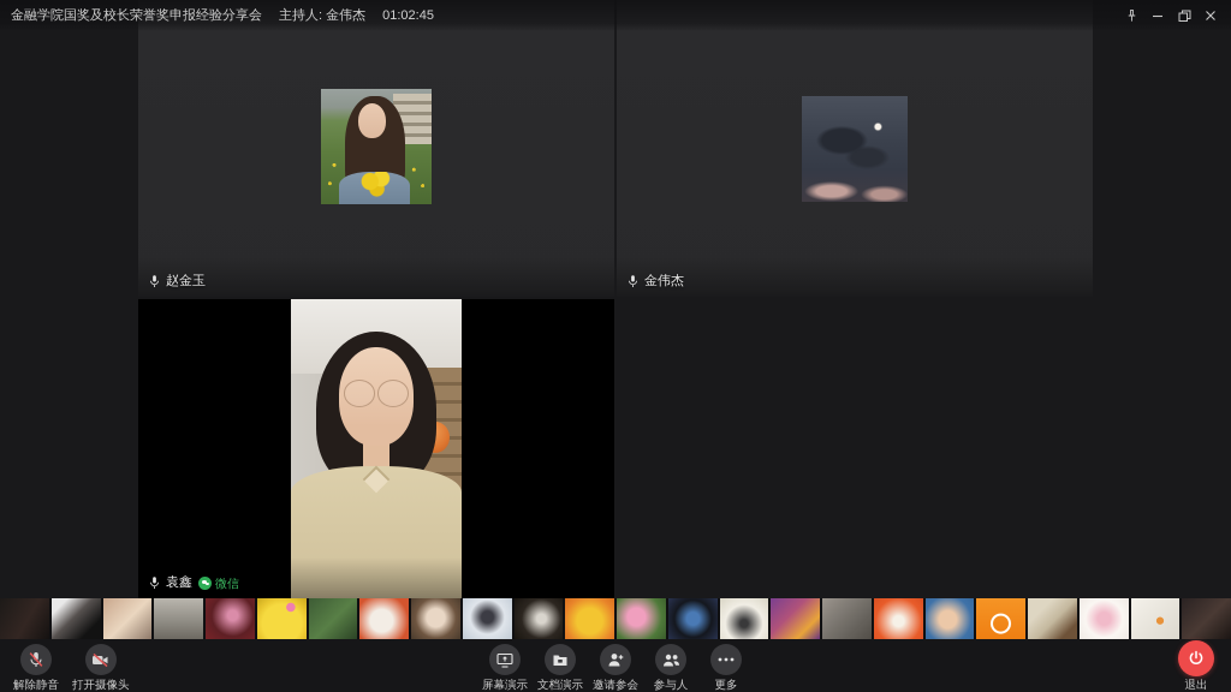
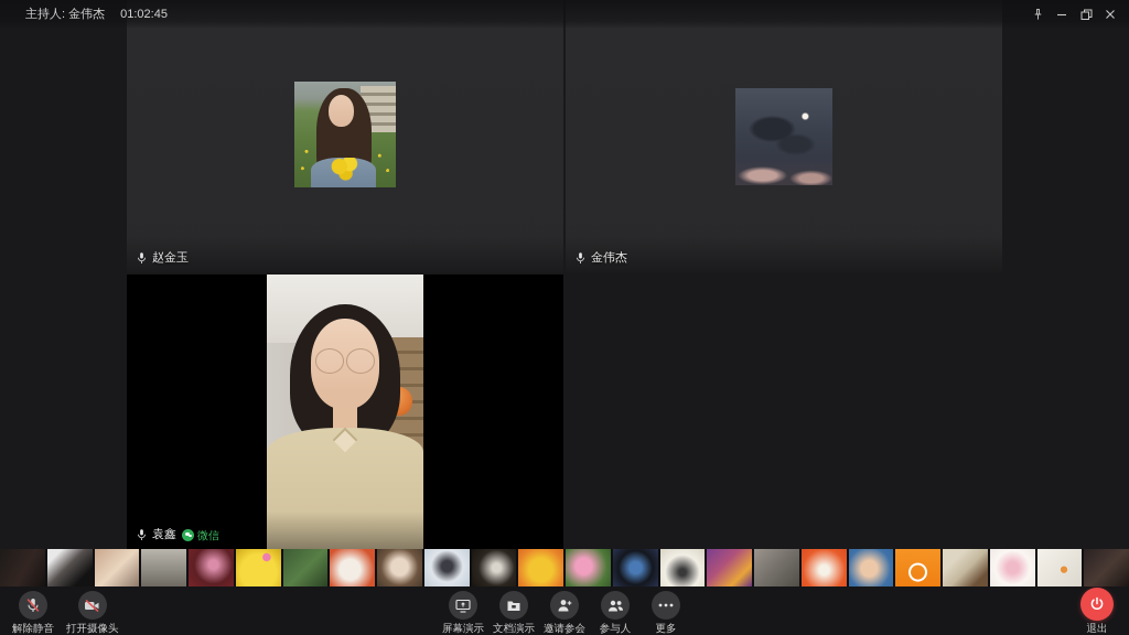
  赵金玉
  金伟杰
  袁鑫
  微信
- 金融学院国奖及校长荣誉奖申报经验分享会
  主持人: 金伟杰
  01:02:45
  解除静音
  打开摄像头
  屏幕演示
  文档演示
  邀请参会
  参与人
  更多
  退出
